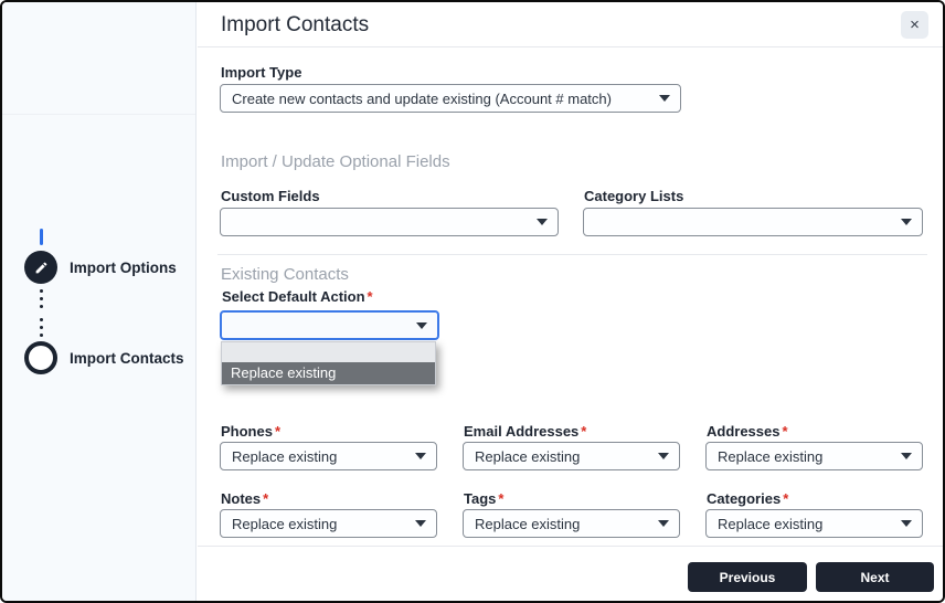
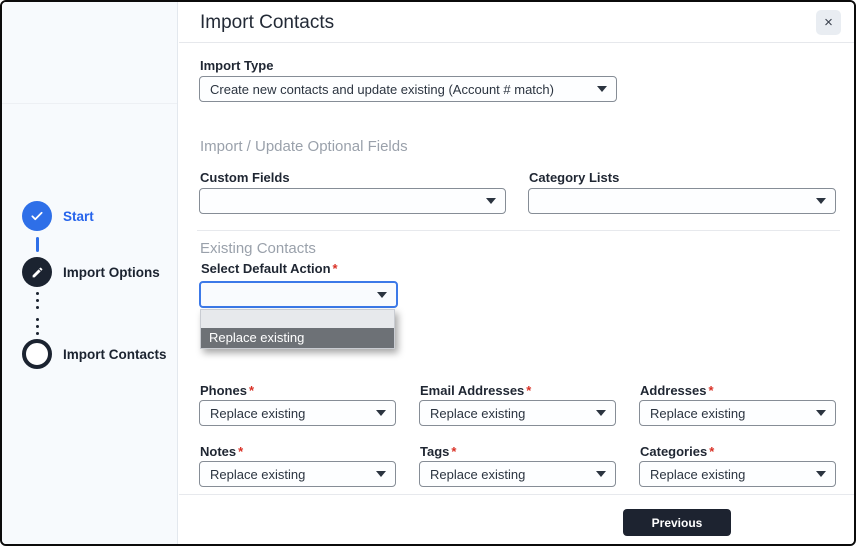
+ Start
  Import Options
  Import Contacts
  Import Contacts
  ×
  Import Type
  Create new contacts and update existing (Account # match)
  Import / Update Optional Fields
  Custom Fields
  Category Lists
  Existing Contacts
  Select Default Action *
  Replace existing
  Phones *
  Replace existing
  Email Addresses *
  Replace existing
  Addresses *
  Replace existing
  Notes *
  Replace existing
  Tags *
  Replace existing
  Categories *
  Replace existing
  Previous
- Next
